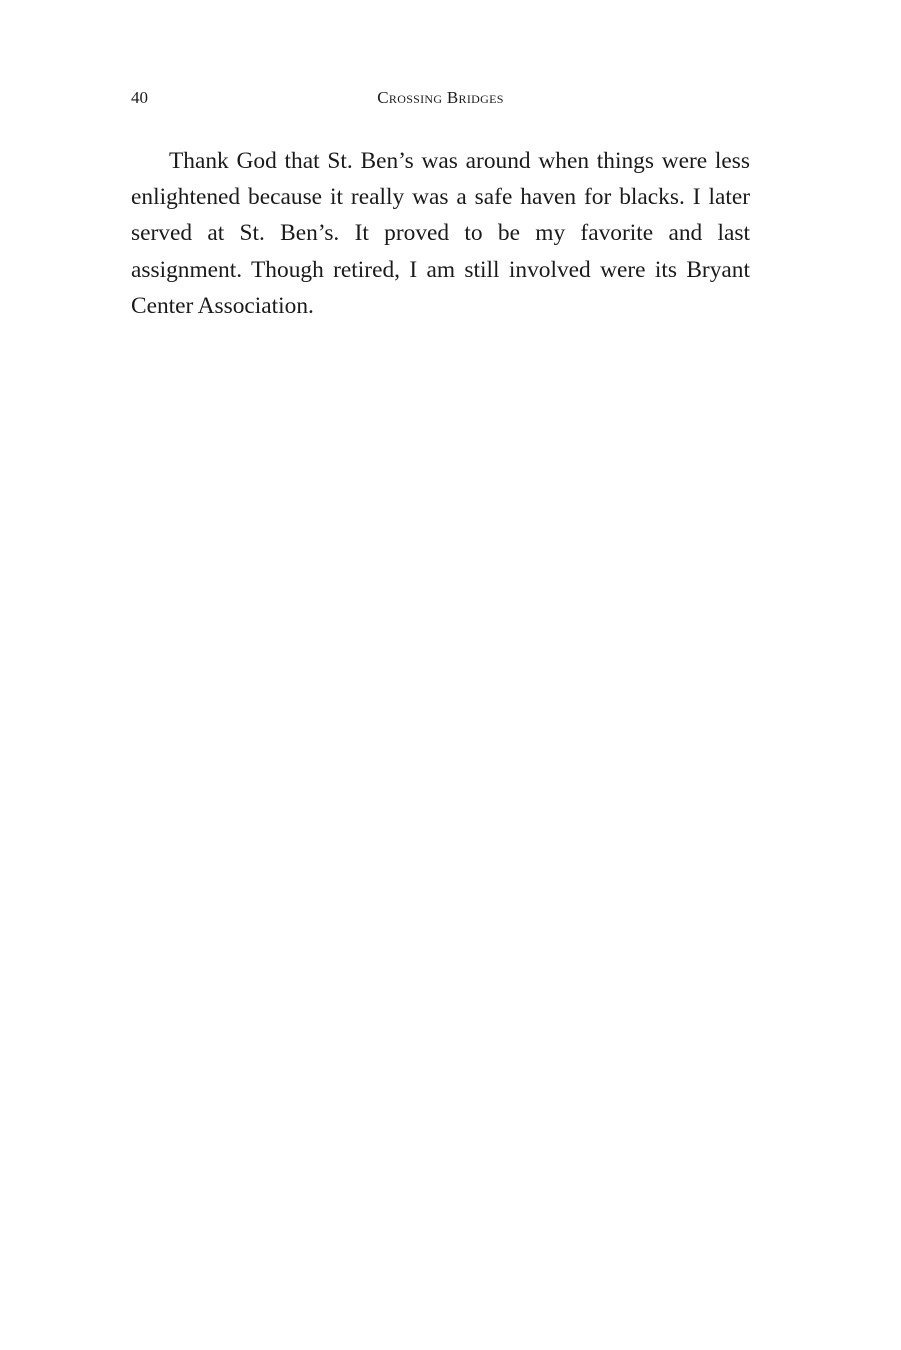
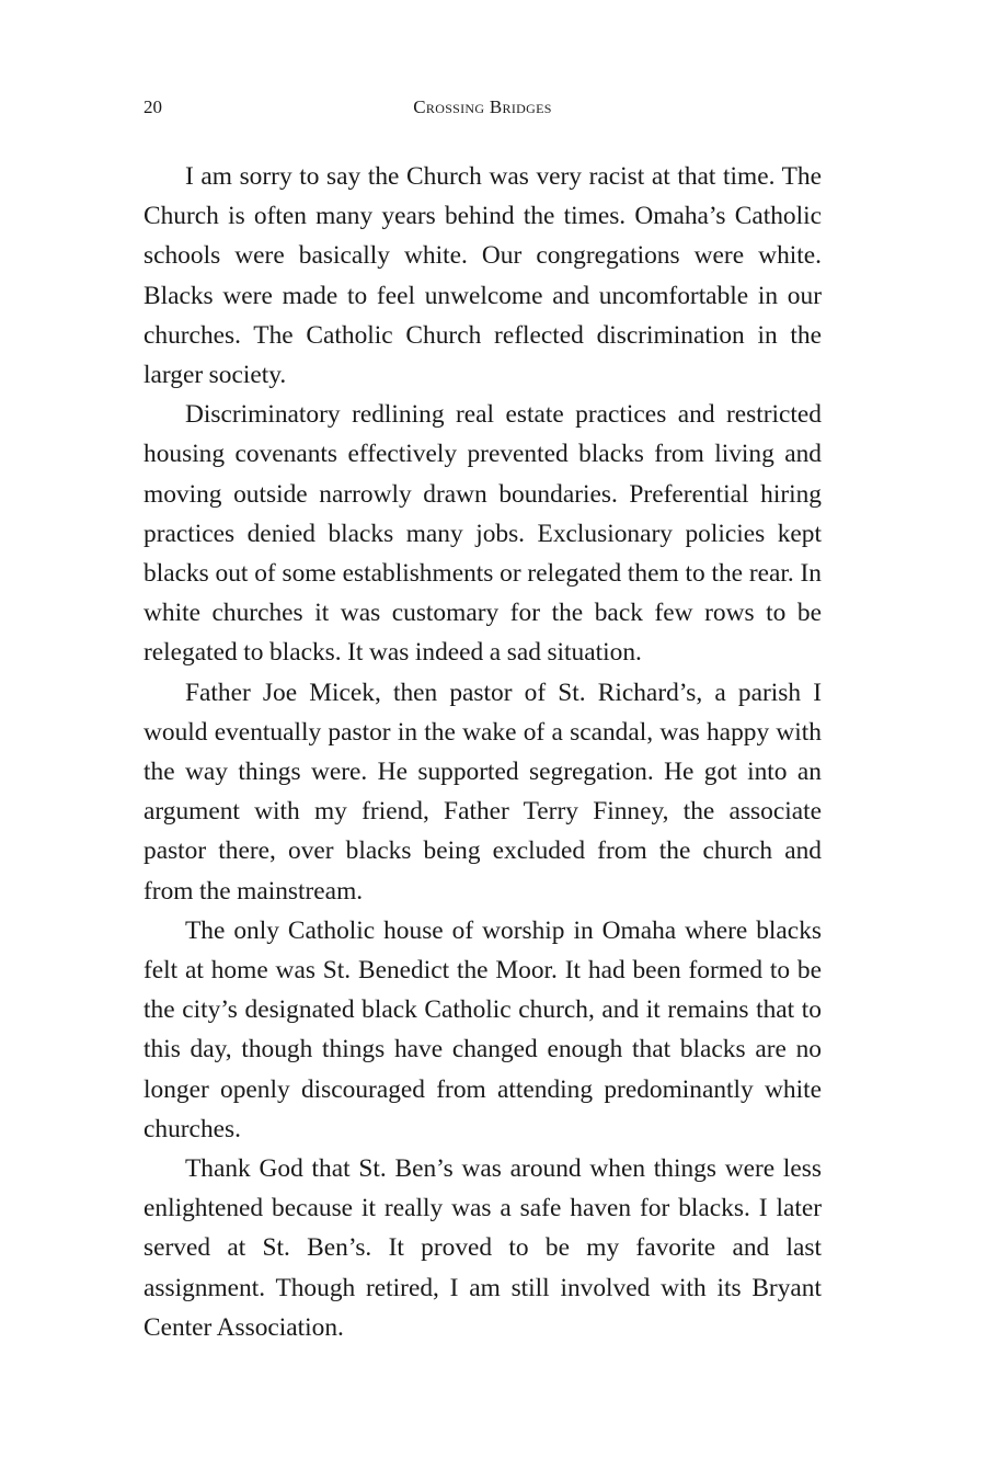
- 40
+ 20
  Crossing Bridges
+ I am sorry to say the Church was very racist at that time. The Church is often many years behind the times. Omaha’s Catholic schools were basically white. Our congregations were white. Blacks were made to feel unwelcome and uncomfortable in our churches. The Catholic Church reflected discrimination in the larger society.
+ Discriminatory redlining real estate practices and restricted housing covenants effectively prevented blacks from living and moving outside narrowly drawn boundaries. Preferential hiring practices denied blacks many jobs. Exclusionary policies kept blacks out of some establishments or relegated them to the rear. In white churches it was customary for the back few rows to be relegated to blacks. It was indeed a sad situation.
+ Father Joe Micek, then pastor of St. Richard’s, a parish I would eventually pastor in the wake of a scandal, was happy with the way things were. He supported segregation. He got into an argument with my friend, Father Terry Finney, the associate pastor there, over blacks being excluded from the church and from the mainstream.
+ The only Catholic house of worship in Omaha where blacks felt at home was St. Benedict the Moor. It had been formed to be the city’s designated black Catholic church, and it remains that to this day, though things have changed enough that blacks are no longer openly discouraged from attending predominantly white churches.
- Thank God that St. Ben’s was around when things were less enlightened because it really was a safe haven for blacks. I later served at St. Ben’s. It proved to be my favorite and last assignment. Though retired, I am still involved were its Bryant Center Association.
+ Thank God that St. Ben’s was around when things were less enlightened because it really was a safe haven for blacks. I later served at St. Ben’s. It proved to be my favorite and last assignment. Though retired, I am still involved with its Bryant Center Association.
